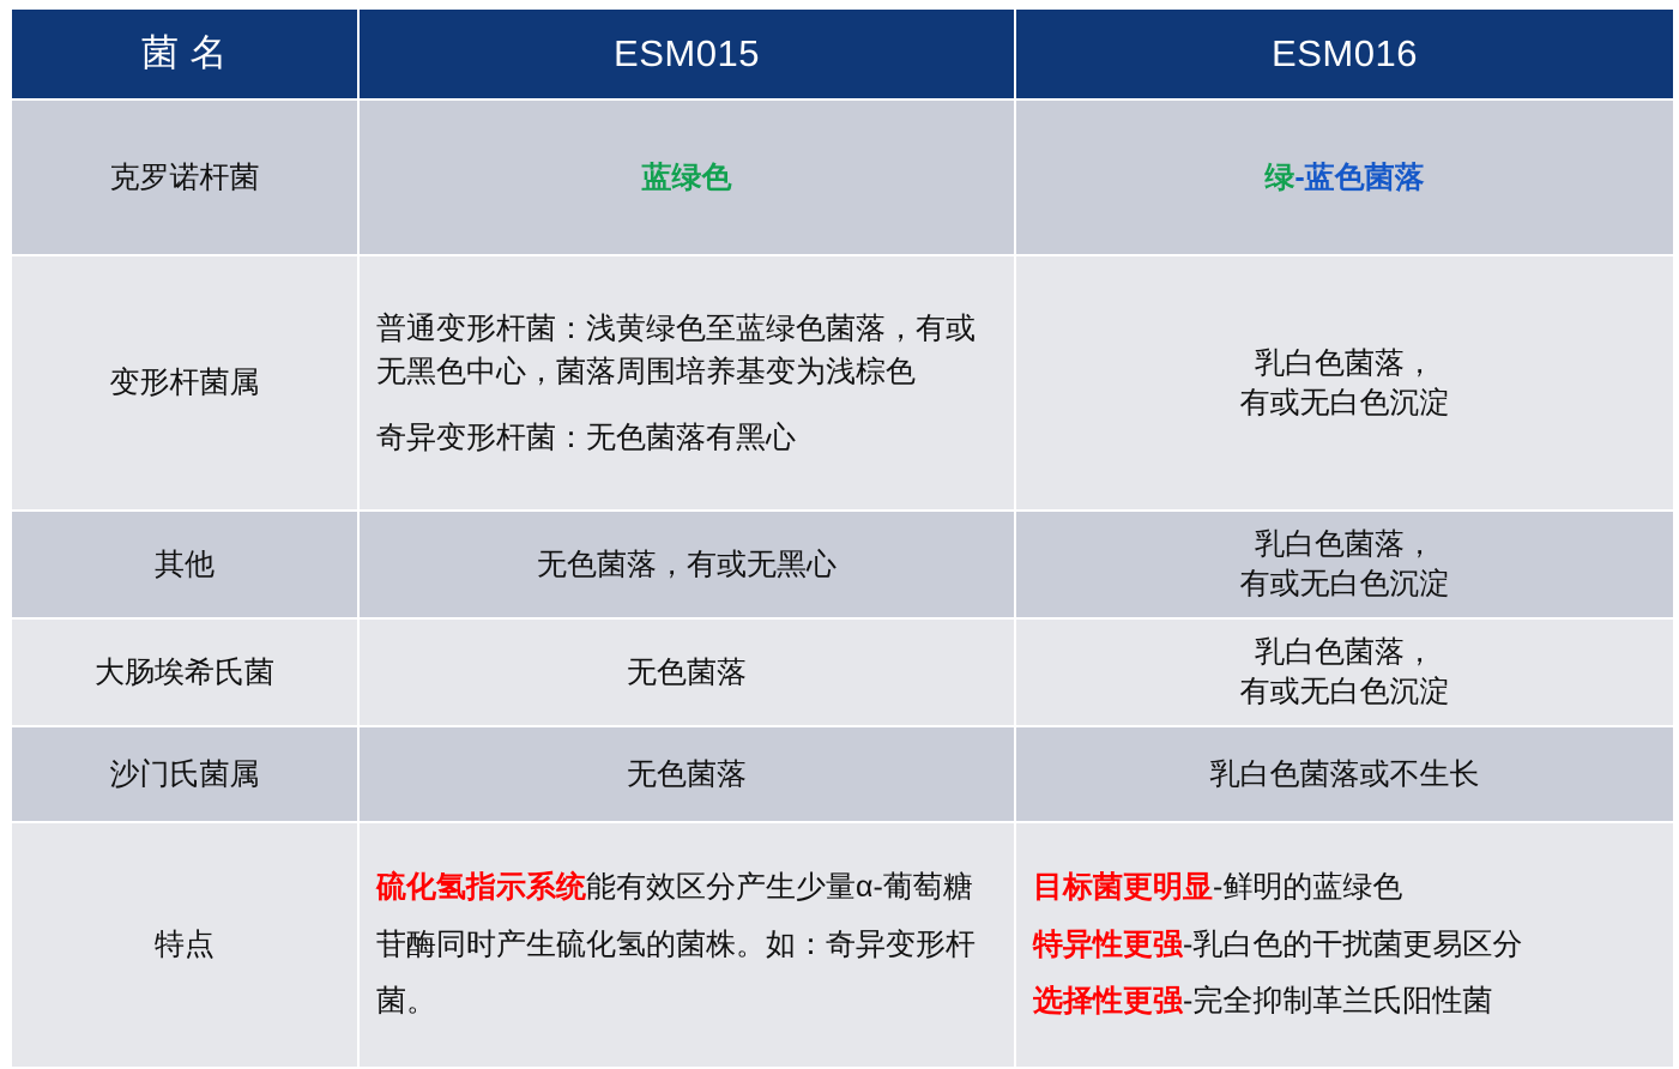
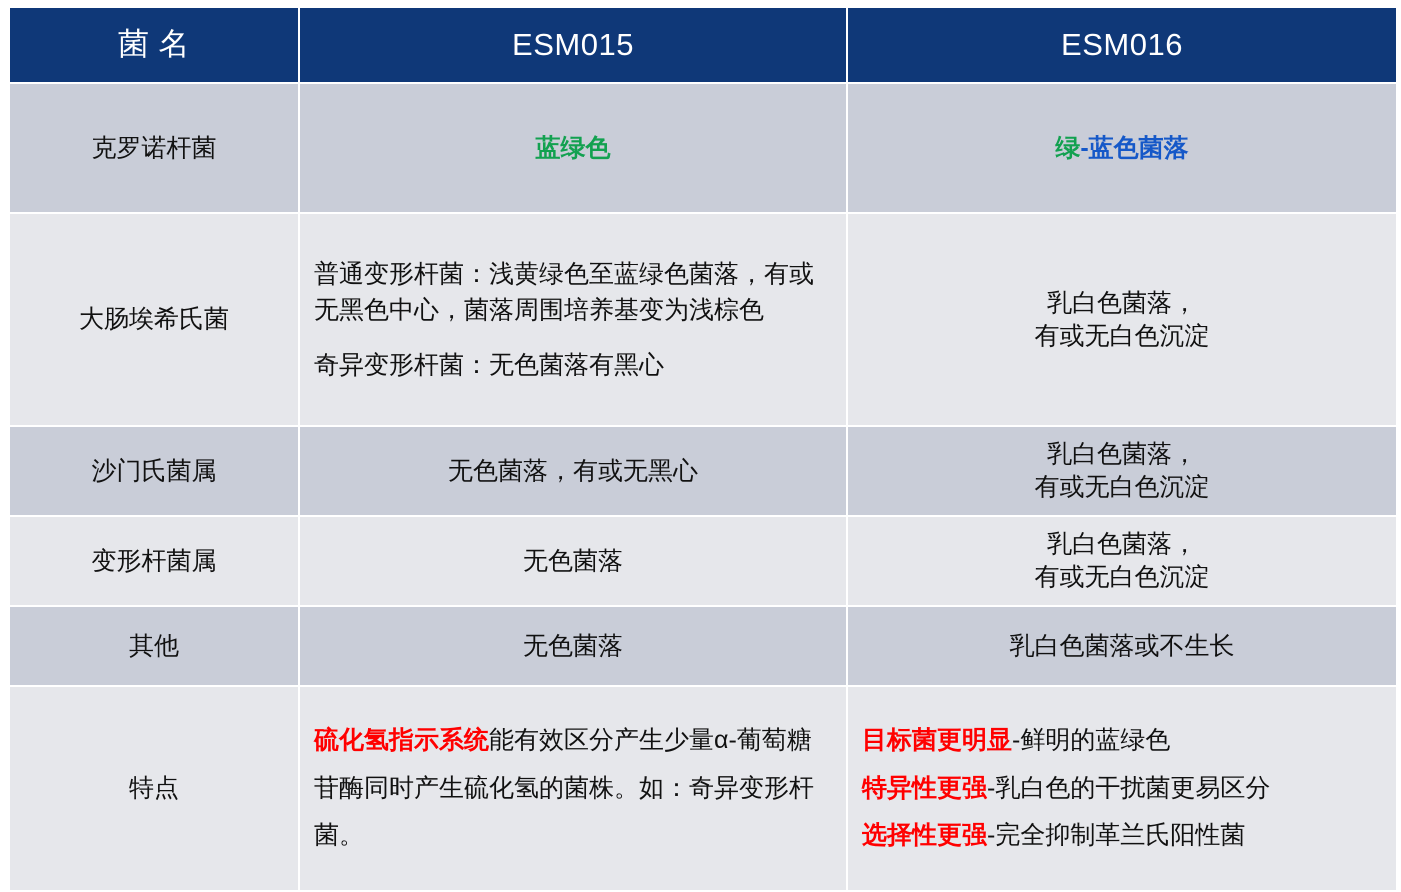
  菌 名	ESM015	ESM016
  克罗诺杆菌	蓝绿色	绿-蓝色菌落
- 变形杆菌属	普通变形杆菌：浅黄绿色至蓝绿色菌落，有或无黑色中心，菌落周围培养基变为浅棕色 奇异变形杆菌：无色菌落有黑心	乳白色菌落， 有或无白色沉淀
+ 大肠埃希氏菌	普通变形杆菌：浅黄绿色至蓝绿色菌落，有或无黑色中心，菌落周围培养基变为浅棕色 奇异变形杆菌：无色菌落有黑心	乳白色菌落， 有或无白色沉淀
- 其他	无色菌落，有或无黑心	乳白色菌落， 有或无白色沉淀
+ 沙门氏菌属	无色菌落，有或无黑心	乳白色菌落， 有或无白色沉淀
- 大肠埃希氏菌	无色菌落	乳白色菌落， 有或无白色沉淀
+ 变形杆菌属	无色菌落	乳白色菌落， 有或无白色沉淀
- 沙门氏菌属	无色菌落	乳白色菌落或不生长
+ 其他	无色菌落	乳白色菌落或不生长
  特点	硫化氢指示系统能有效区分产生少量α-葡萄糖苷酶同时产生硫化氢的菌株。如：奇异变形杆菌。	目标菌更明显-鲜明的蓝绿色 特异性更强-乳白色的干扰菌更易区分 选择性更强-完全抑制革兰氏阳性菌
